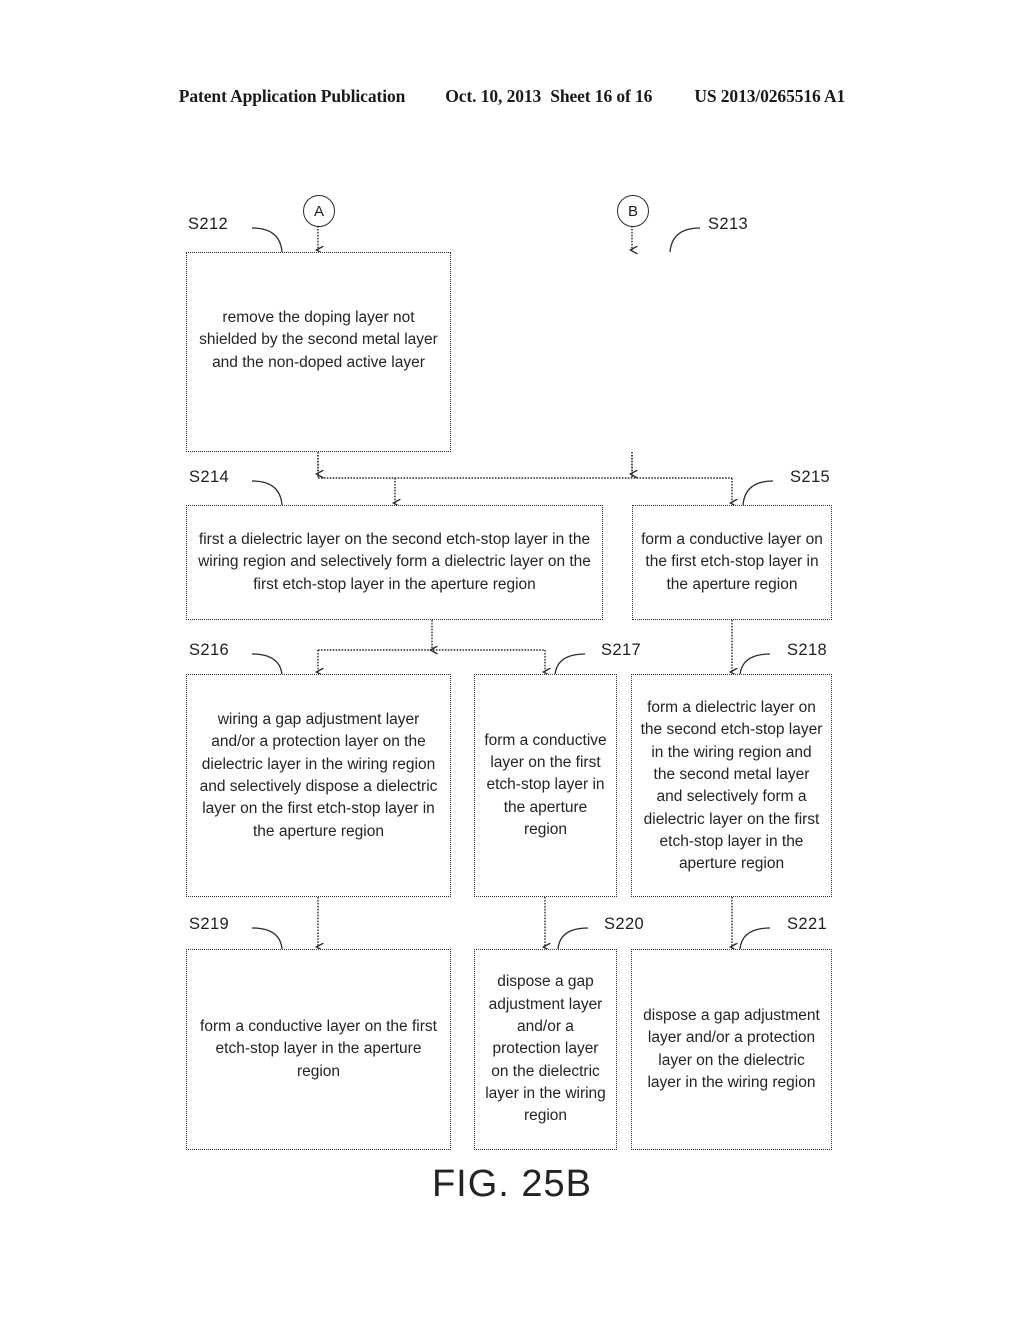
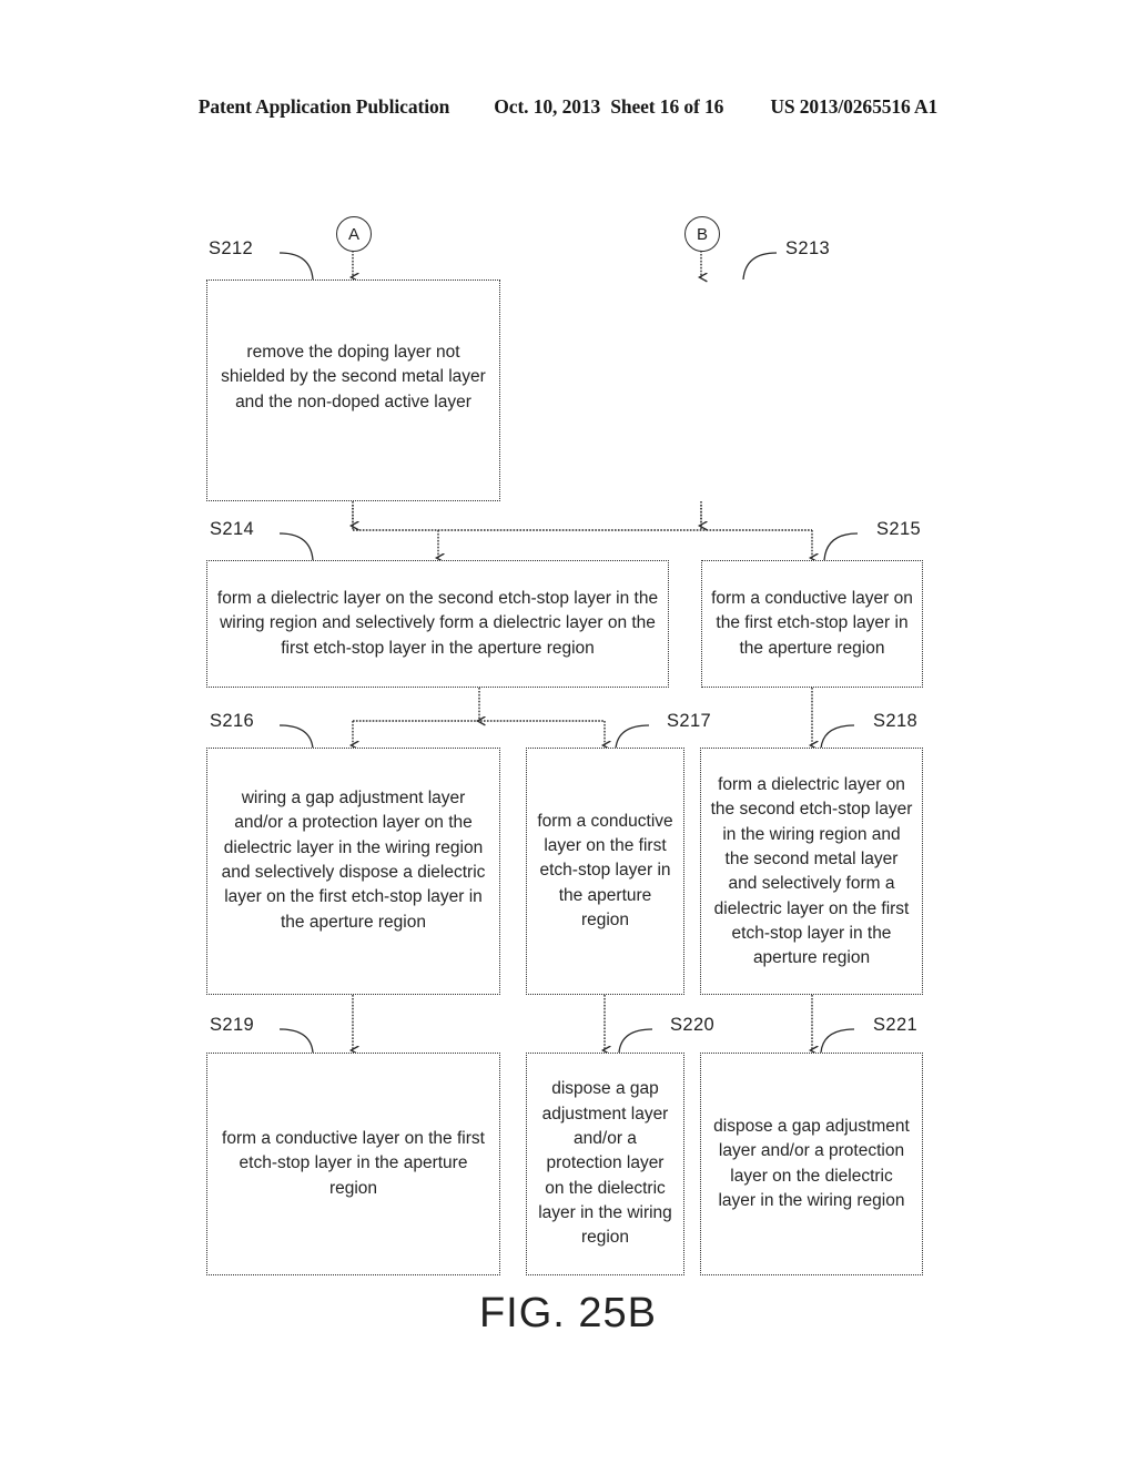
  Patent Application Publication
  Oct. 10, 2013
  Sheet 16 of 16
  US 2013/0265516 A1
  A
  B
  S212
  remove the doping layer not shielded by the second metal layer and the non-doped active layer
  S213
  S214
- first a dielectric layer on the second etch-stop layer in the wiring region and selectively form a dielectric layer on the first etch-stop layer in the aperture region
+ form a dielectric layer on the second etch-stop layer in the wiring region and selectively form a dielectric layer on the first etch-stop layer in the aperture region
  S215
  form a conductive layer on the first etch-stop layer in the aperture region
  S216
  wiring a gap adjustment layer and/or a protection layer on the dielectric layer in the wiring region and selectively dispose a dielectric layer on the first etch-stop layer in the aperture region
  S217
  form a conductive layer on the first etch-stop layer in the aperture region
  S218
  form a dielectric layer on the second etch-stop layer in the wiring region and the second metal layer and selectively form a dielectric layer on the first etch-stop layer in the aperture region
  S219
  form a conductive layer on the first etch-stop layer in the aperture region
  S220
  dispose a gap adjustment layer and/or a protection layer on the dielectric layer in the wiring region
  S221
  dispose a gap adjustment layer and/or a protection layer on the dielectric layer in the wiring region
  FIG. 25B
